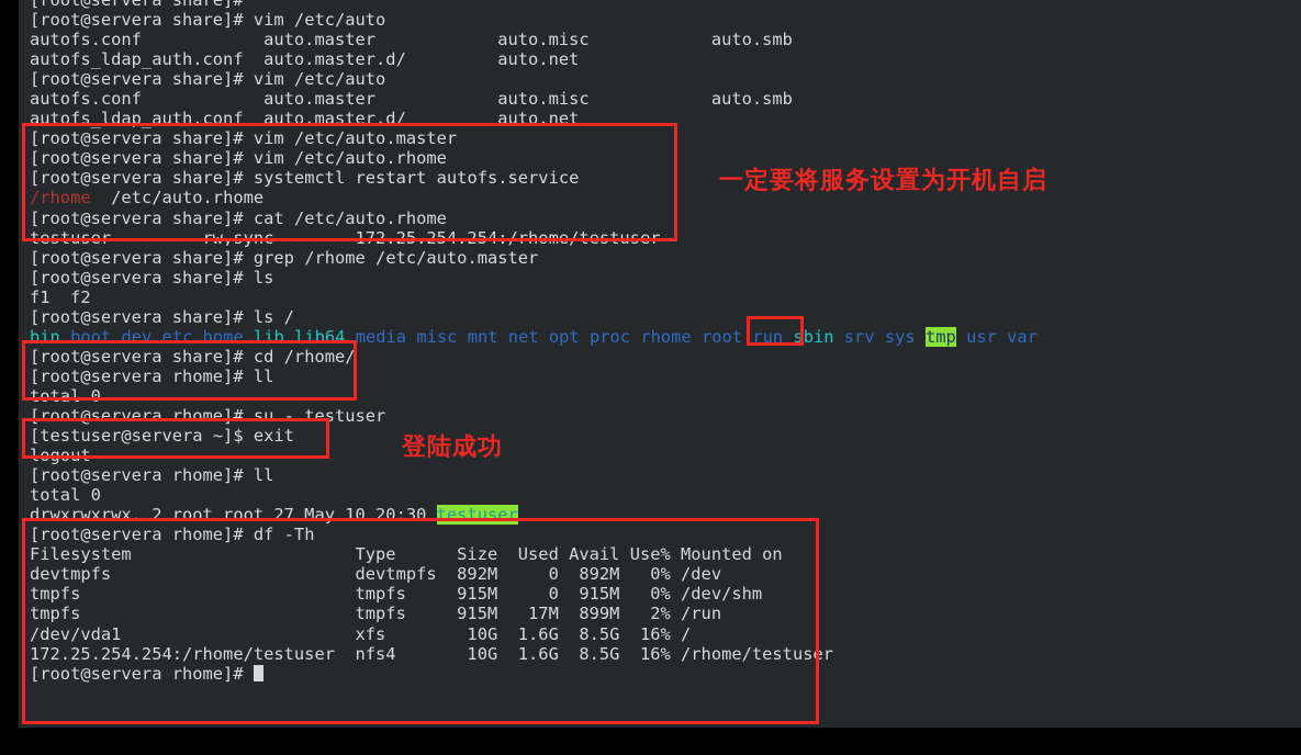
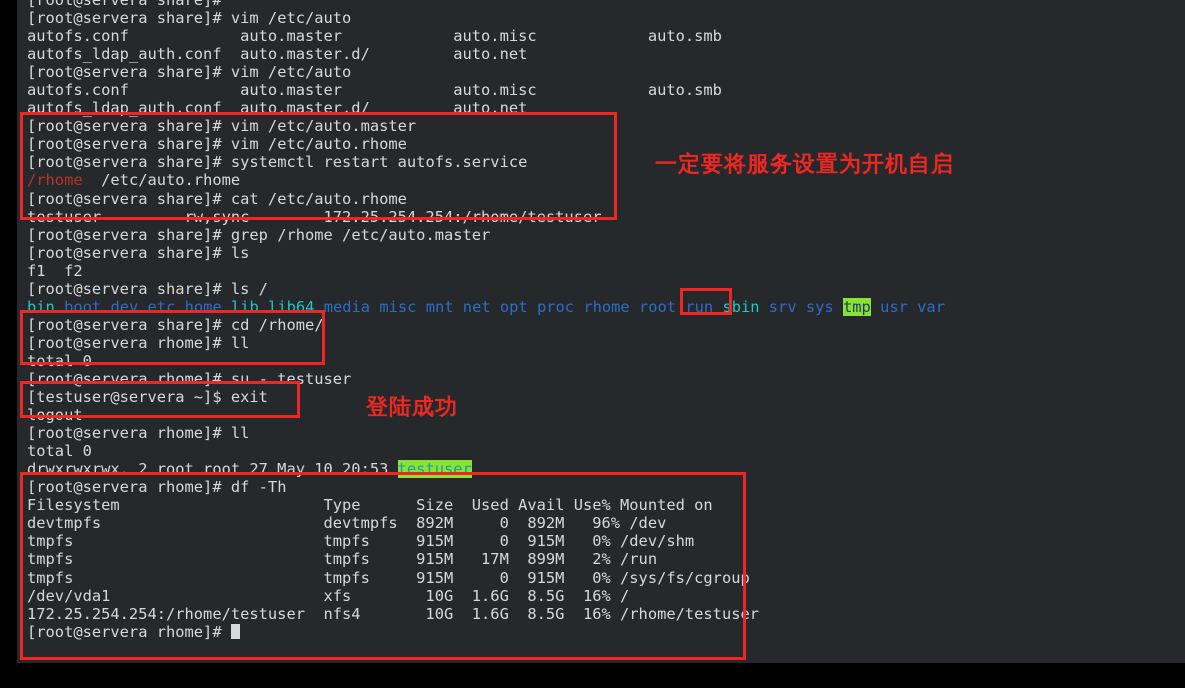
  [root@servera share]#
  [root@servera share]# vim /etc/auto
  autofs.conf auto.master auto.misc auto.smb
  autofs_ldap_auth.conf auto.master.d/ auto.net
  [root@servera share]# vim /etc/auto
  autofs.conf auto.master auto.misc auto.smb
  autofs_ldap_auth.conf auto.master.d/ auto.net
  [root@servera share]# vim /etc/auto.master
  [root@servera share]# vim /etc/auto.rhome
  [root@servera share]# systemctl restart autofs.service
  /rhome /etc/auto.rhome
  [root@servera share]# cat /etc/auto.rhome
  testuser -rw,sync 172.25.254.254:/rhome/testuser
  [root@servera share]# grep /rhome /etc/auto.master
  [root@servera share]# ls
  f1 f2
  [root@servera share]# ls /
  bin boot dev etc home lib lib64 media misc mnt net opt proc rhome root run sbin srv sys tmp usr var
  [root@servera share]# cd /rhome/
  [root@servera rhome]# ll
  total 0
  [root@servera rhome]# su - testuser
  [testuser@servera ~]$ exit
  logout
  [root@servera rhome]# ll
  total 0
- drwxrwxrwx. 2 root root 27 May 10 20:30 testuser
+ drwxrwxrwx. 2 root root 27 May 10 20:53 testuser
  [root@servera rhome]# df -Th
  Filesystem Type Size Used Avail Use% Mounted on
- devtmpfs devtmpfs 892M 0 892M 0% /dev
+ devtmpfs devtmpfs 892M 0 892M 96% /dev
  tmpfs tmpfs 915M 0 915M 0% /dev/shm
  tmpfs tmpfs 915M 17M 899M 2% /run
+ tmpfs tmpfs 915M 0 915M 0% /sys/fs/cgroup
  /dev/vda1 xfs 10G 1.6G 8.5G 16% /
  172.25.254.254:/rhome/testuser nfs4 10G 1.6G 8.5G 16% /rhome/testuser
  [root@servera rhome]#
  一定要将服务设置为开机自启
  登陆成功
